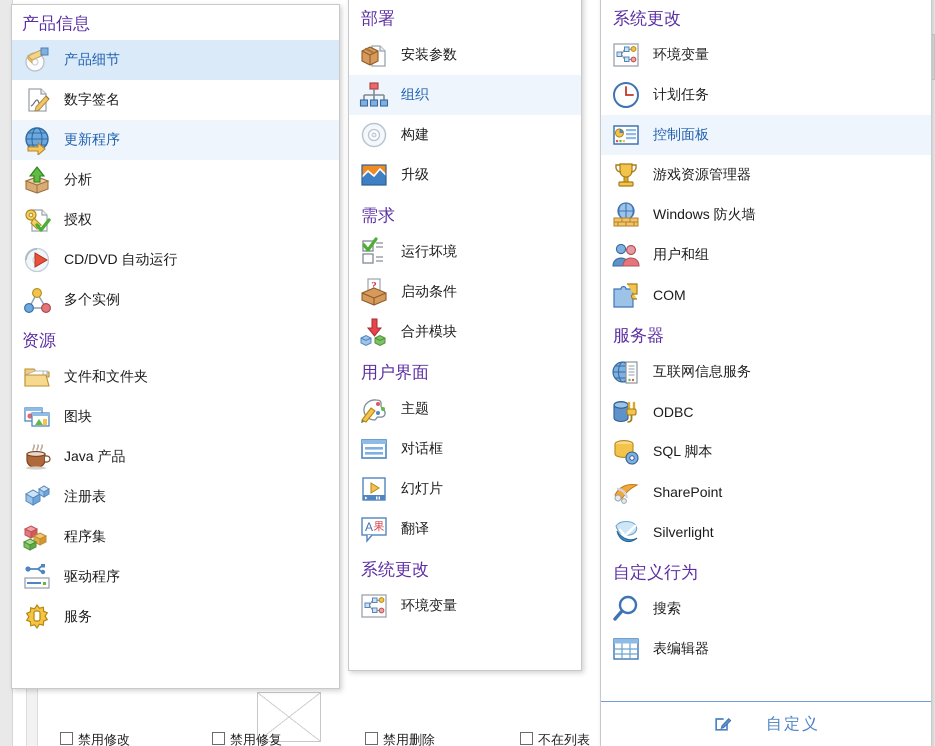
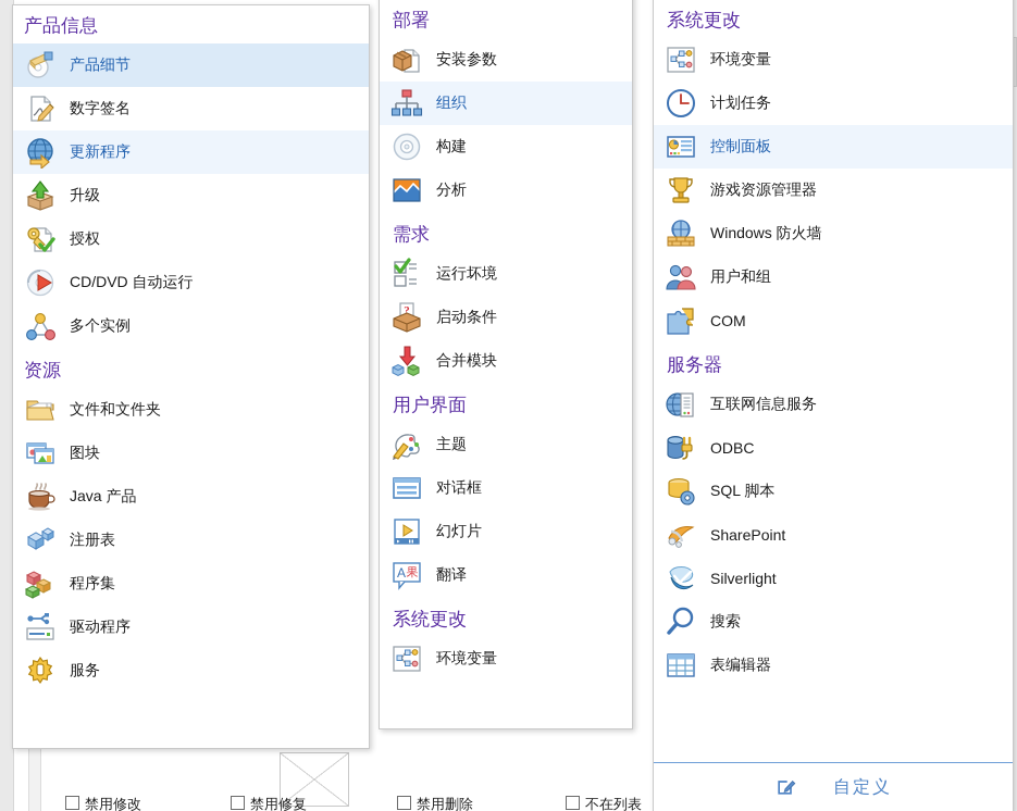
  禁用修改
  禁用修复
  禁用删除
  不在列表
  产品信息
  产品细节
  数字签名
  更新程序
- 分析
+ 升级
  授权
  CD/DVD 自动运行
  多个实例
  资源
  文件和文件夹
  图块
  Java 产品
  注册表
  程序集
  驱动程序
  服务
  部署
  安装参数
  组织
  构建
- 升级
+ 分析
  需求
  运行坏境
  ?
  启动条件
  合并模块
  用户界面
  主题
  对话框
  幻灯片
  A
  果
  翻译
  系统更改
  环境变量
  系统更改
  环境变量
  计划任务
  控制面板
  游戏资源管理器
  Windows 防火墙
  用户和组
  COM
  服务器
  互联网信息服务
  ODBC
  SQL 脚本
  SharePoint
  Silverlight
- 自定义行为
  搜索
  表编辑器
  自定义
